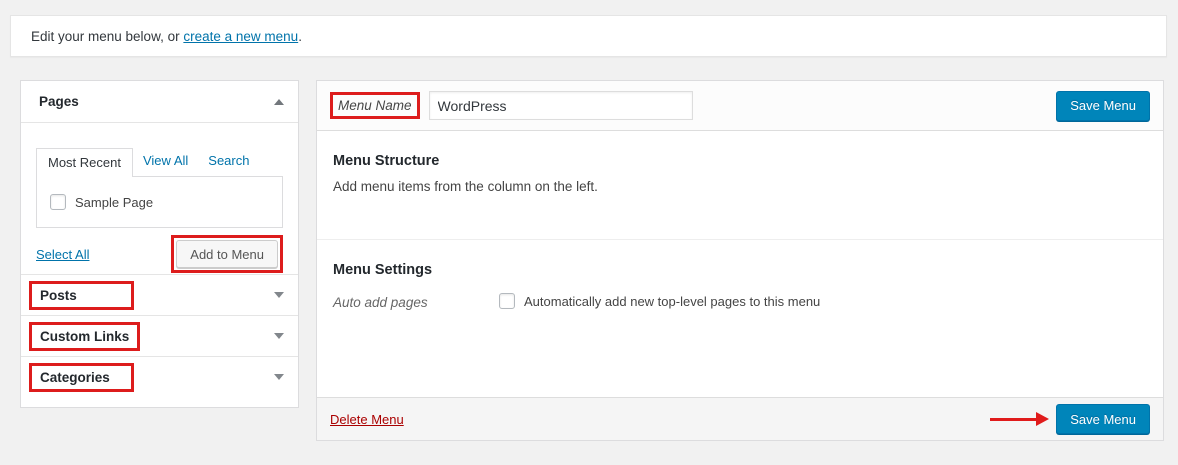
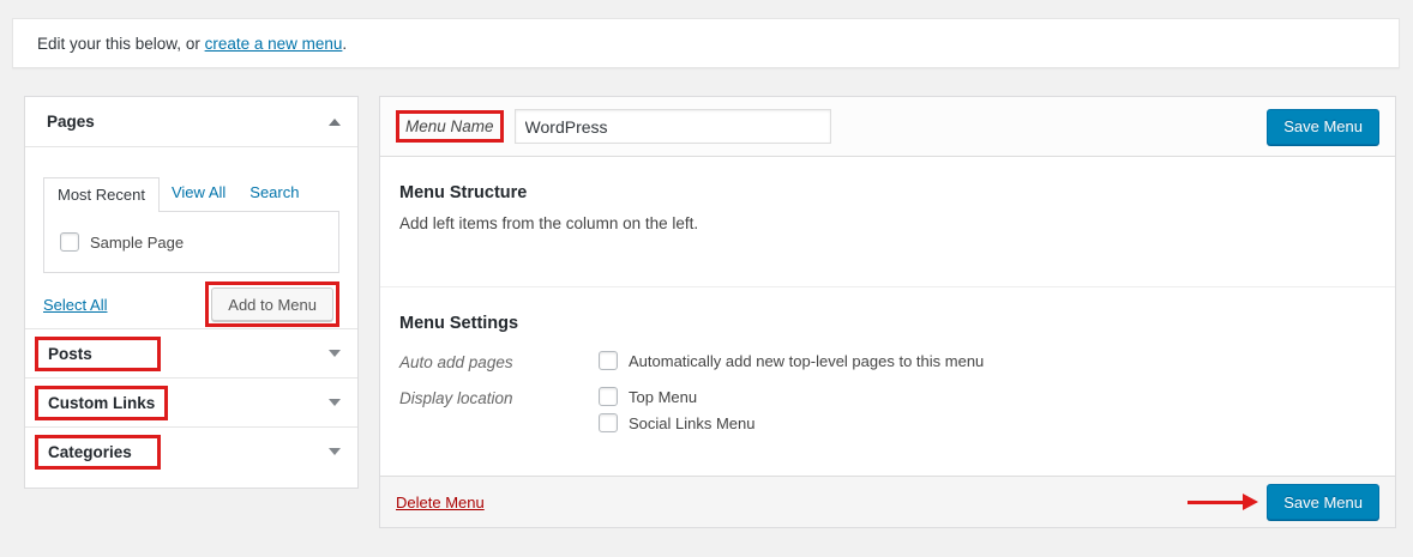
- Edit your menu below, or
+ Edit your this below, or
  create a new menu
  .
  Pages
  Most Recent
  View All
  Search
  Sample Page
  Select All
  Add to Menu
  Posts
  Custom Links
  Categories
  Menu Name
  WordPress
  Save Menu
  Menu Structure
- Add menu items from the column on the left.
+ Add left items from the column on the left.
  Menu Settings
  Auto add pages
  Automatically add new top-level pages to this menu
+ Display location
+ Top Menu
+ Social Links Menu
  Delete Menu
  Save Menu
